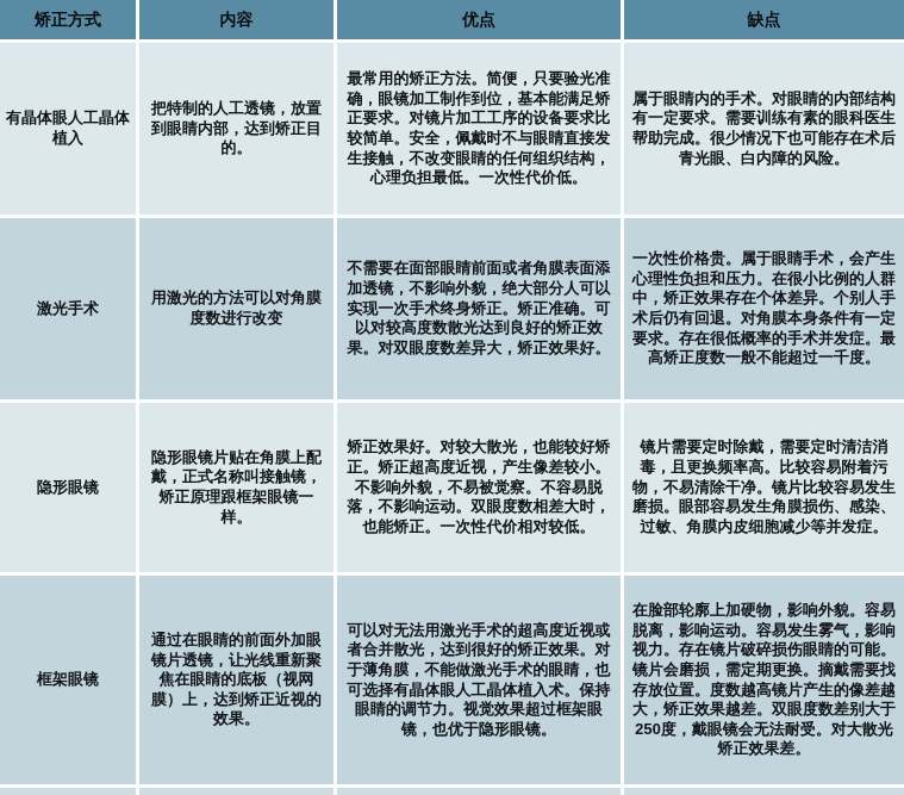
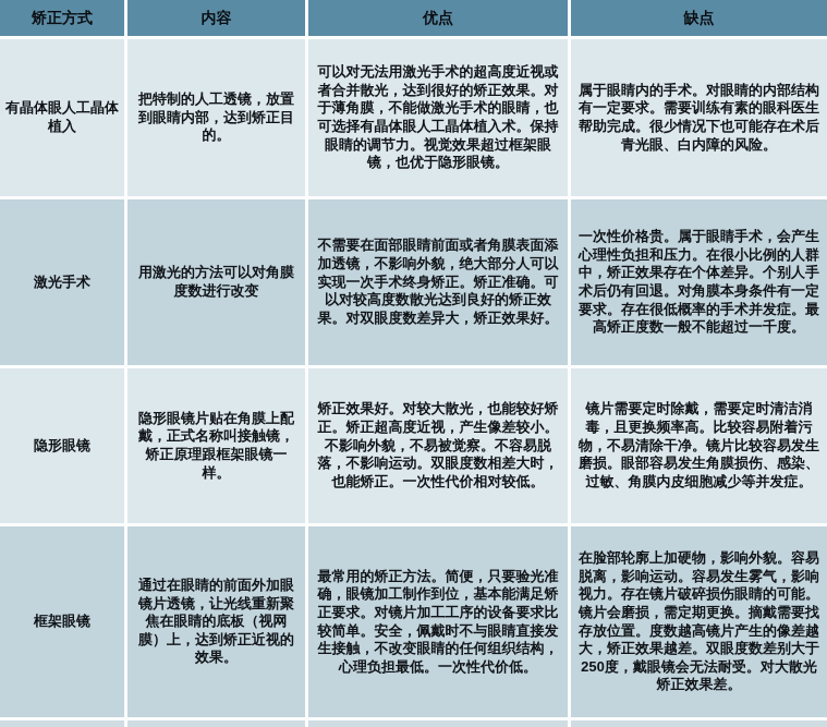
  矫正方式
  内容
  优点
  缺点
  有晶体眼人工晶体植入
  把特制的人工透镜，放置到眼睛内部，达到矫正目的。
- 最常用的矫正方法。简便，只要验光准确，眼镜加工制作到位，基本能满足矫正要求。对镜片加工工序的设备要求比较简单。安全，佩戴时不与眼睛直接发生接触，不改变眼睛的任何组织结构，心理负担最低。一次性代价低。
+ 可以对无法用激光手术的超高度近视或者合并散光，达到很好的矫正效果。对于薄角膜，不能做激光手术的眼睛，也可选择有晶体眼人工晶体植入术。保持眼睛的调节力。视觉效果超过框架眼镜，也优于隐形眼镜。
  属于眼睛内的手术。对眼睛的内部结构有一定要求。需要训练有素的眼科医生帮助完成。很少情况下也可能存在术后青光眼、白内障的风险。
  激光手术
  用激光的方法可以对角膜度数进行改变
  不需要在面部眼睛前面或者角膜表面添加透镜，不影响外貌，绝大部分人可以实现一次手术终身矫正。矫正准确。可以对较高度数散光达到良好的矫正效果。对双眼度数差异大，矫正效果好。
  一次性价格贵。属于眼睛手术，会产生心理性负担和压力。在很小比例的人群中，矫正效果存在个体差异。个别人手术后仍有回退。对角膜本身条件有一定要求。存在很低概率的手术并发症。最高矫正度数一般不能超过一千度。
  隐形眼镜
  隐形眼镜片贴在角膜上配戴，正式名称叫接触镜，矫正原理跟框架眼镜一样。
  矫正效果好。对较大散光，也能较好矫正。矫正超高度近视，产生像差较小。不影响外貌，不易被觉察。不容易脱落，不影响运动。双眼度数相差大时，也能矫正。一次性代价相对较低。
  镜片需要定时除戴，需要定时清洁消毒，且更换频率高。比较容易附着污物，不易清除干净。镜片比较容易发生磨损。眼部容易发生角膜损伤、感染、过敏、角膜内皮细胞减少等并发症。
  框架眼镜
  通过在眼睛的前面外加眼镜片透镜，让光线重新聚焦在眼睛的底板（视网膜）上，达到矫正近视的效果。
- 可以对无法用激光手术的超高度近视或者合并散光，达到很好的矫正效果。对于薄角膜，不能做激光手术的眼睛，也可选择有晶体眼人工晶体植入术。保持眼睛的调节力。视觉效果超过框架眼镜，也优于隐形眼镜。
+ 最常用的矫正方法。简便，只要验光准确，眼镜加工制作到位，基本能满足矫正要求。对镜片加工工序的设备要求比较简单。安全，佩戴时不与眼睛直接发生接触，不改变眼睛的任何组织结构，心理负担最低。一次性代价低。
  在脸部轮廓上加硬物，影响外貌。容易脱离，影响运动。容易发生雾气，影响视力。存在镜片破碎损伤眼睛的可能。镜片会磨损，需定期更换。摘戴需要找存放位置。度数越高镜片产生的像差越大，矫正效果越差。双眼度数差别大于250度，戴眼镜会无法耐受。对大散光矫正效果差。
